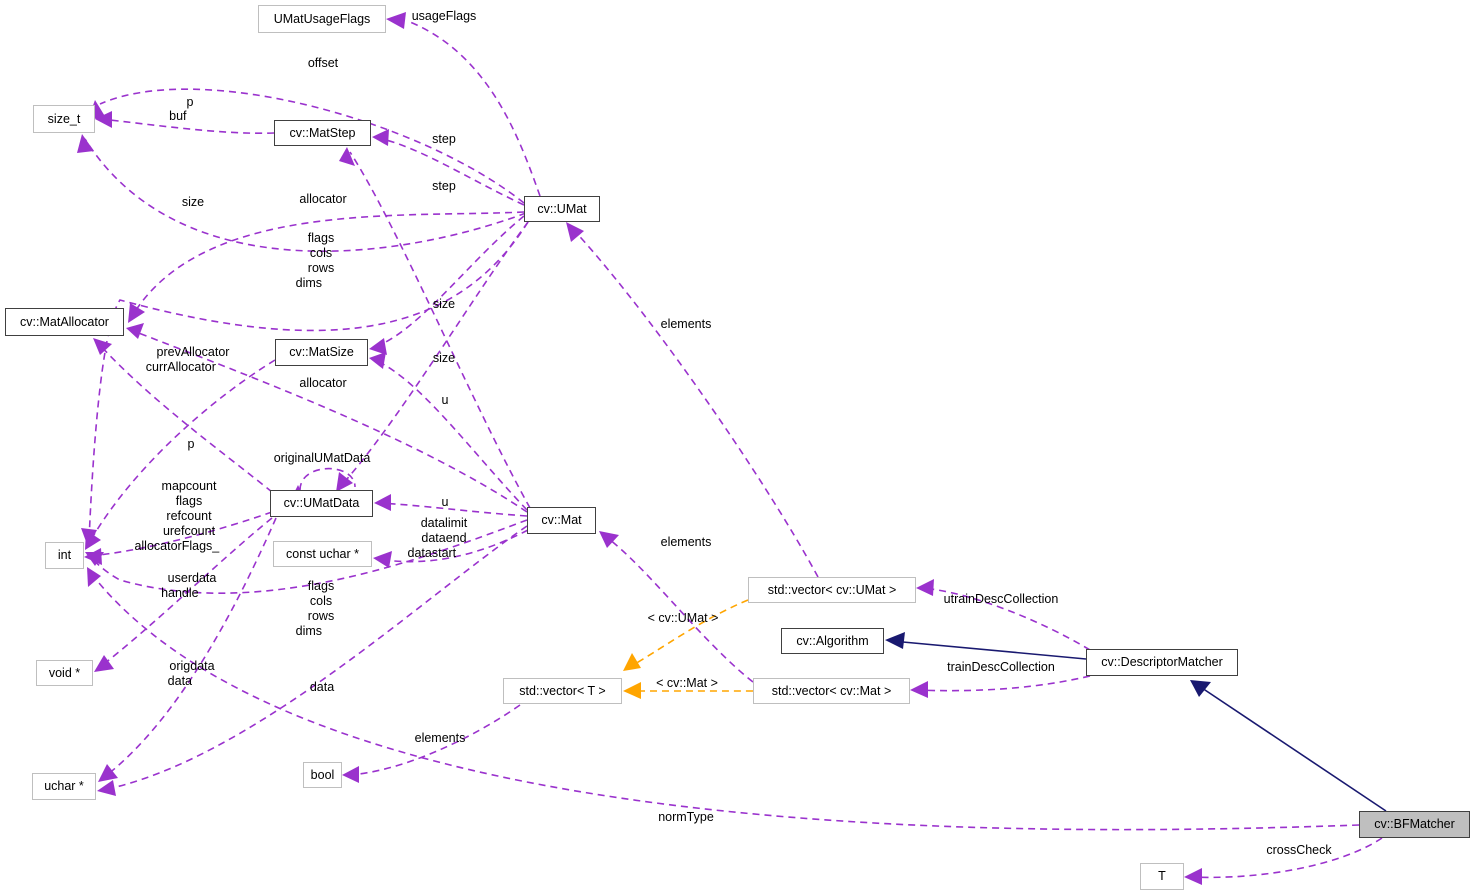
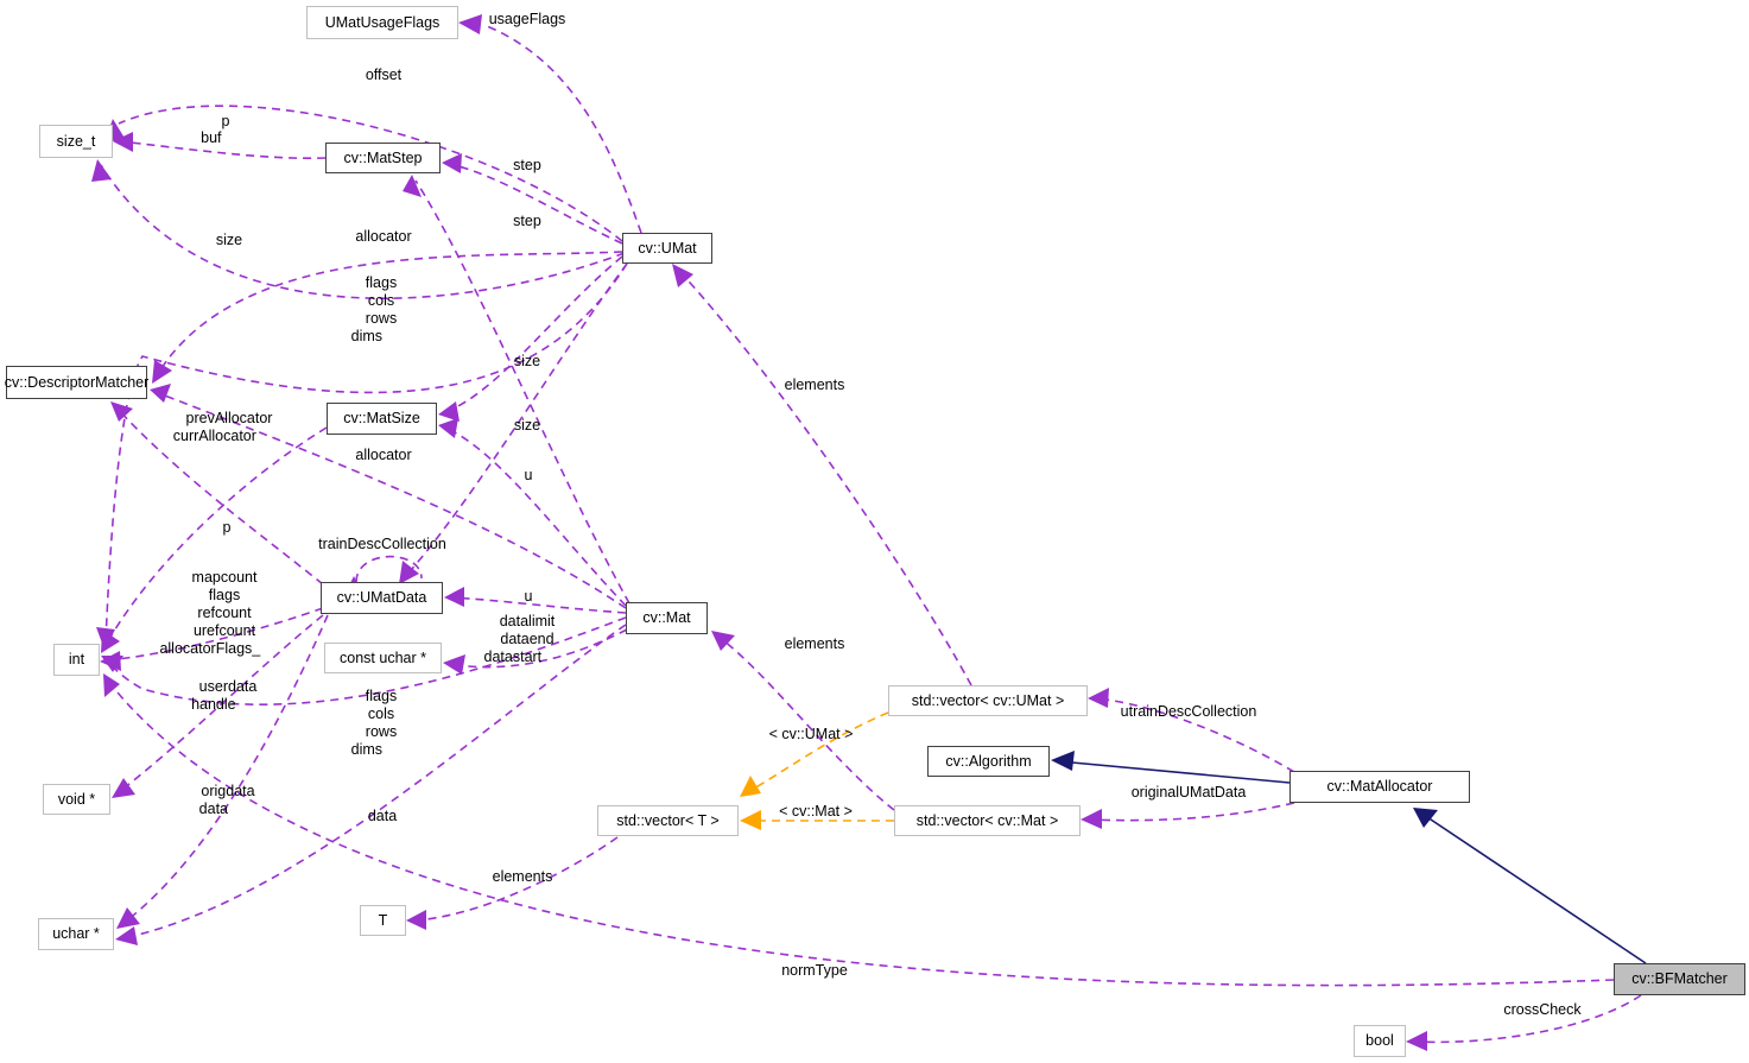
  usageFlags
  offset
  p buf
  step
  step
  size
  allocator
  flags cols rows dims
  size
  elements
  prevAllocator currAllocator
  size
  allocator
  u
  p
- originalUMatData
+ trainDescCollection
  mapcount flags refcount urefcount allocatorFlags_
  u
  datalimit dataend datastart
  elements
  userdata handle
  flags cols rows dims
  utrainDescCollection
  < cv::UMat >
  origdata data
  data
- trainDescCollection
+ originalUMatData
  < cv::Mat >
  elements
  normType
  crossCheck
  UMatUsageFlags
  size_t
  cv::MatStep
  cv::UMat
- cv::MatAllocator
+ cv::DescriptorMatcher
  cv::MatSize
  cv::UMatData
  cv::Mat
  int
  const uchar *
  std::vector< cv::UMat >
  cv::Algorithm
- cv::DescriptorMatcher
+ cv::MatAllocator
  void *
  std::vector< T >
  std::vector< cv::Mat >
  uchar *
- bool
+ T
  cv::BFMatcher
- T
+ bool
